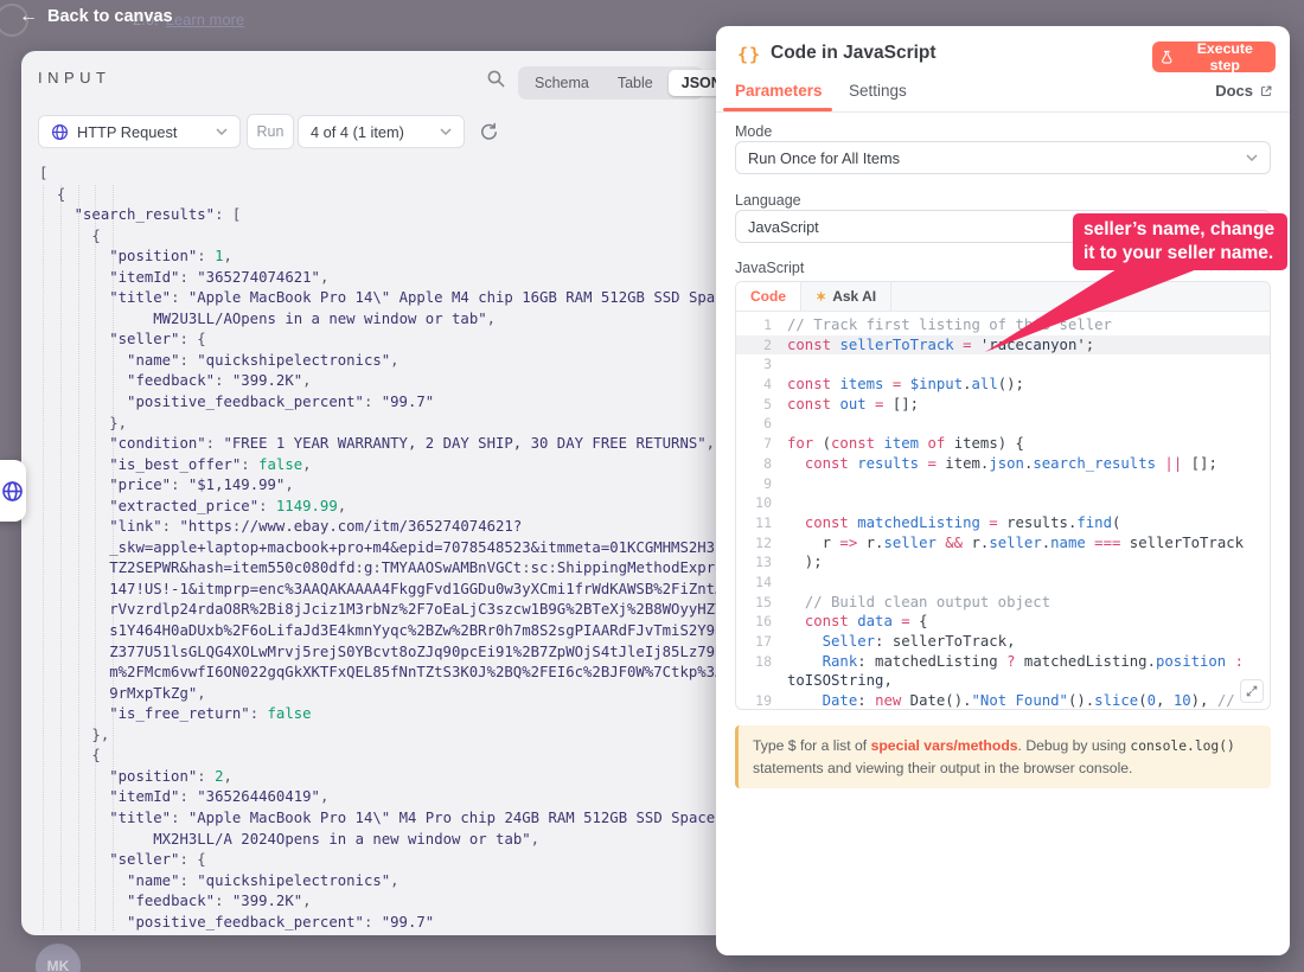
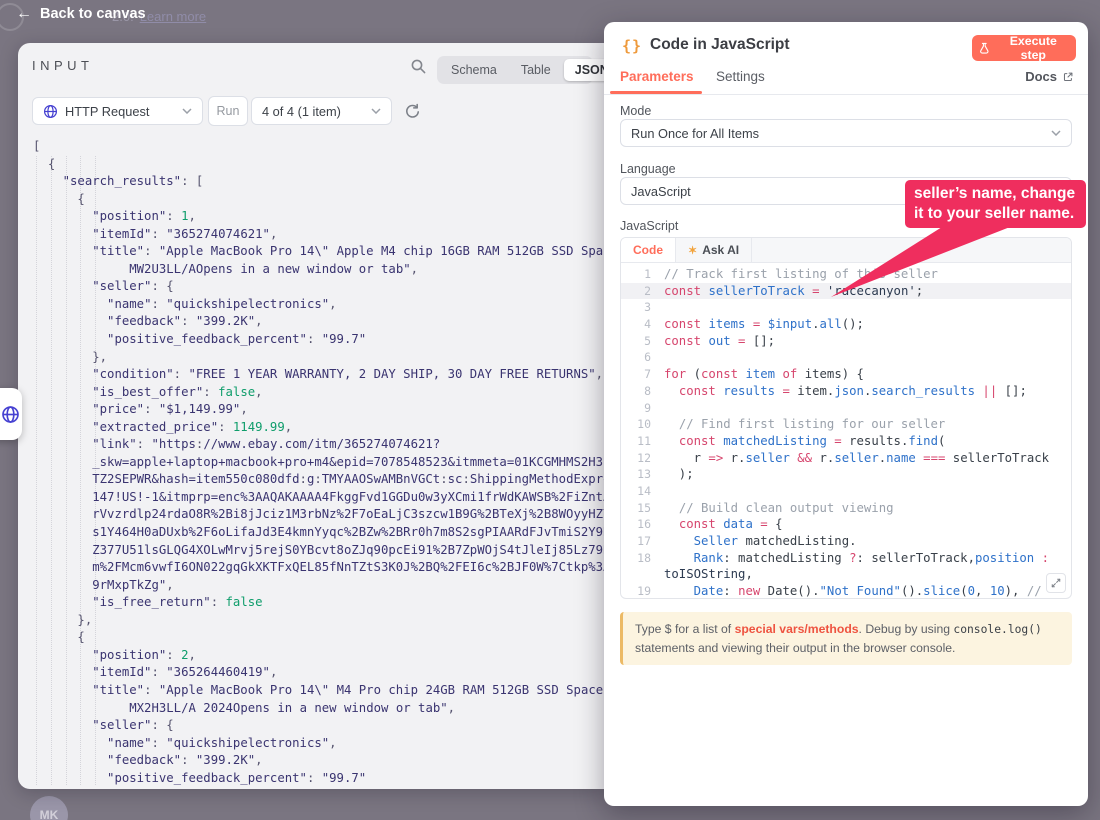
  2.0! Learn more
  ←
  Back to canvas
  MK
  INPUT
  Schema
  Table
  JSO
  HTTP Request
  Run
  4 of 4 (1 item)
  [
  {
  "search_results": [
  {
  "position": 1,
  "itemId": "365274074621",
  "title": "Apple MacBook Pro 14\" Apple M4 chip 16GB RAM 512GB SSD Spa
  MW2U3LL/AOpens in a new window or tab",
  "seller": {
  "name": "quickshipelectronics",
  "feedback": "399.2K",
  "positive_feedback_percent": "99.7"
  },
  "condition": "FREE 1 YEAR WARRANTY, 2 DAY SHIP, 30 DAY FREE RETURNS",
  "is_best_offer": false,
  "price": "$1,149.99",
  "extracted_price": 1149.99,
  "link": "https://www.ebay.com/itm/365274074621?
  _skw=apple+laptop+macbook+pro+m4&epid=7078548523&itmmeta=01KCGMHMS2H3
  TZ2SEPWR&hash=item550c080dfd:g:TMYAAOSwAMBnVGCt:sc:ShippingMethodExpr
  147!US!-1&itmprp=enc%3AAQAKAAAA4FkggFvd1GGDu0w3yXCmi1frWdKAWSB%2FiZnt
  rVvzrdlp24rdaO8R%2Bi8jJciz1M3rbNz%2F7oEaLjC3szcw1B9G%2BTeXj%2B8WOyyHZ
  s1Y464H0aDUxb%2F6oLifaJd3E4kmnYyqc%2BZw%2BRr0h7m8S2sgPIAARdFJvTmiS2Y9
  Z377U51lsGLQG4XOLwMrvj5rejS0YBcvt8oZJq90pcEi91%2B7ZpWOjS4tJleIj85Lz79
  m%2FMcm6vwfI6ON022gqGkXKTFxQEL85fNnTZtS3K0J%2BQ%2FEI6c%2BJF0W%7Ctkp%3
  9rMxpTkZg",
  "is_free_return": false
  },
  {
  "position": 2,
  "itemId": "365264460419",
  "title": "Apple MacBook Pro 14\" M4 Pro chip 24GB RAM 512GB SSD Space
  MX2H3LL/A 2024Opens in a new window or tab",
  "seller": {
  "name": "quickshipelectronics",
  "feedback": "399.2K",
  "positive_feedback_percent": "99.7"
  {}
  Code in JavaScript
  Execute step
  Parameters
  Settings
  Docs
  Mode
  Run Once for All Items
  Language
  JavaScript
  JavaScript
  Code
  ✶
  Ask AI
  1
  // Track first listing of t seller
  2
  const sellerToTrack = 'rcecanyon';
  3
  4
  const items = $input.all();
  5
  const out = [];
  6
  7
  for (const item of items) {
  8
  const results = item.json.search_results || [];
  9
  10
+ // Find first listing for our seller
  11
  const matchedListing = results.find(
  12
  r => r.seller && r.seller.name === sellerToTrack
  13
  );
  14
  15
- // Build clean output object
+ // Build clean output viewing
  16
  const data = {
  17
- Seller: sellerToTrack,
+ Seller matchedListing.
  18
- Rank: matchedListing ? matchedListing.position :
+ Rank: matchedListing ?: sellerToTrack,position :
  toISOString,
  19
  Date: new Date()."Not Found"().slice(0, 10), //
  Type $ for a list of special vars/methods. Debug by using console.log() statements and viewing their output in the browser console.
  seller’s name, change
  it to your seller name.
